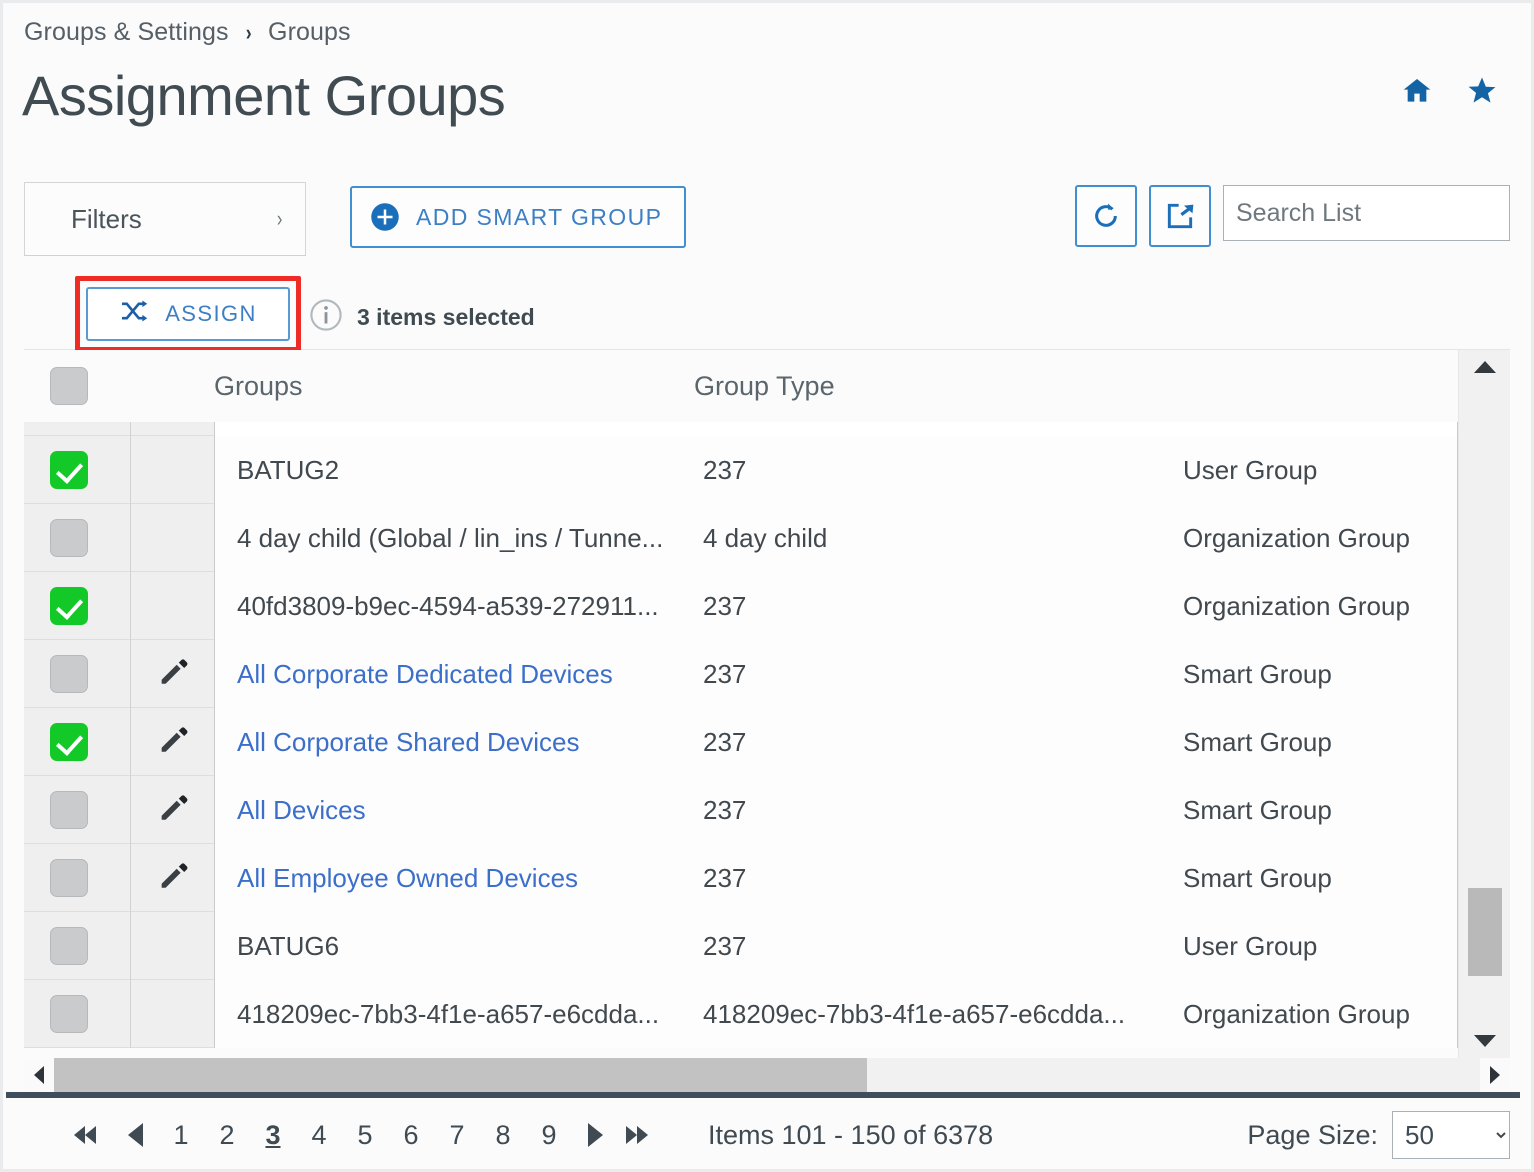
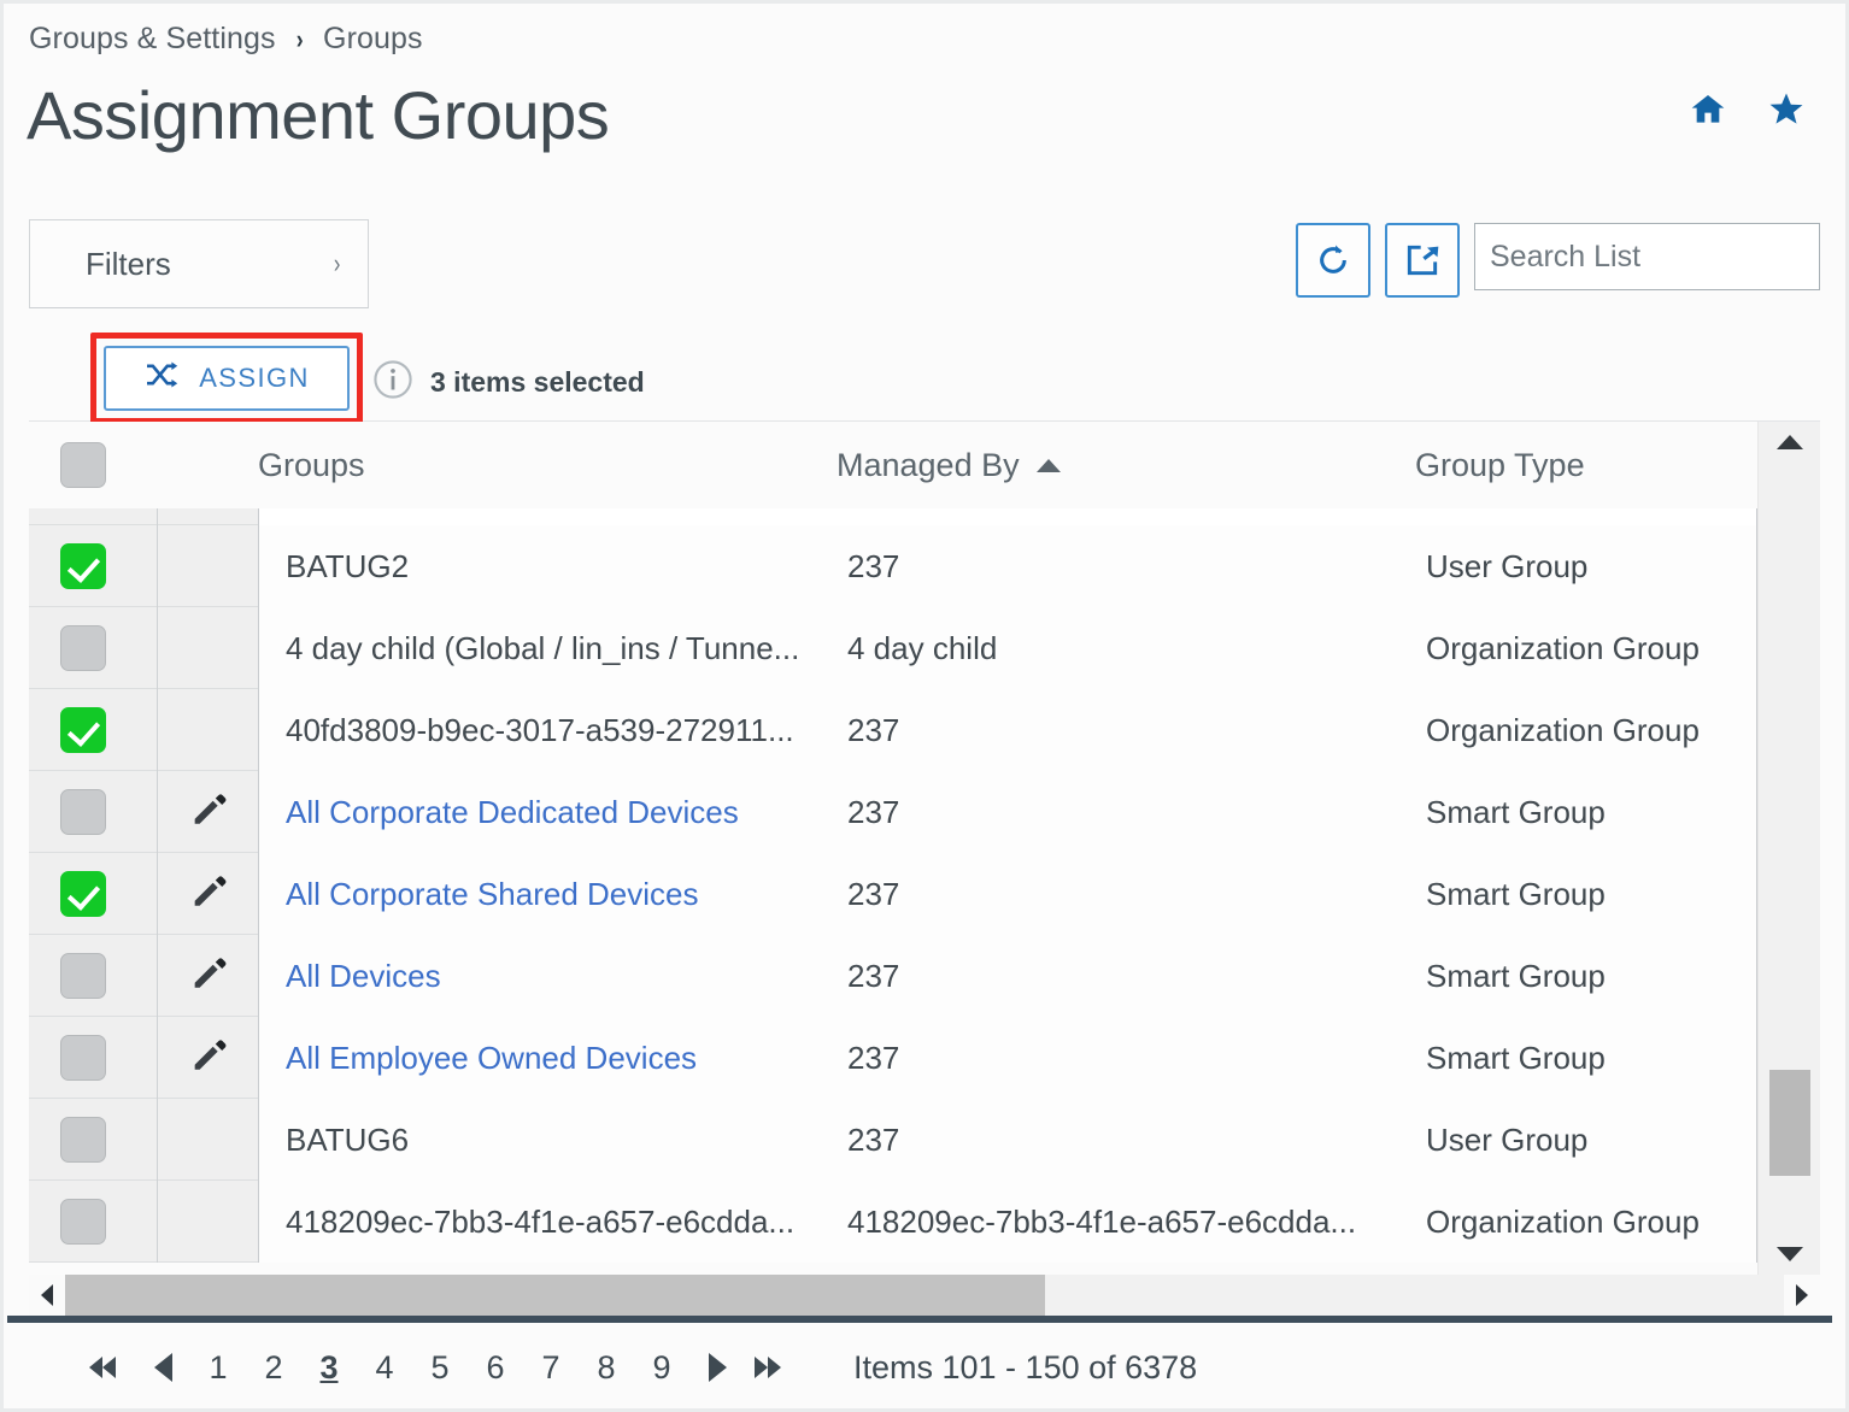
  Groups & Settings
  ›
  Groups
  Assignment Groups
  Filters
  ›
- ADD SMART GROUP
  Search List
  ASSIGN
  3 items selected
  Groups
+ Managed By
  Group Type
  BATUG2
  237
  User Group
  4 day child (Global / lin_ins / Tunne...
  4 day child
  Organization Group
- 40fd3809-b9ec-4594-a539-272911...
+ 40fd3809-b9ec-3017-a539-272911...
  237
  Organization Group
  All Corporate Dedicated Devices
  237
  Smart Group
  All Corporate Shared Devices
  237
  Smart Group
  All Devices
  237
  Smart Group
  All Employee Owned Devices
  237
  Smart Group
  BATUG6
  237
  User Group
  418209ec-7bb3-4f1e-a657-e6cdda...
  418209ec-7bb3-4f1e-a657-e6cdda...
  Organization Group
  1
  2
  3
  4
  5
  6
  7
  8
  9
  Items 101 - 150 of 6378
- Page Size:
- 50
